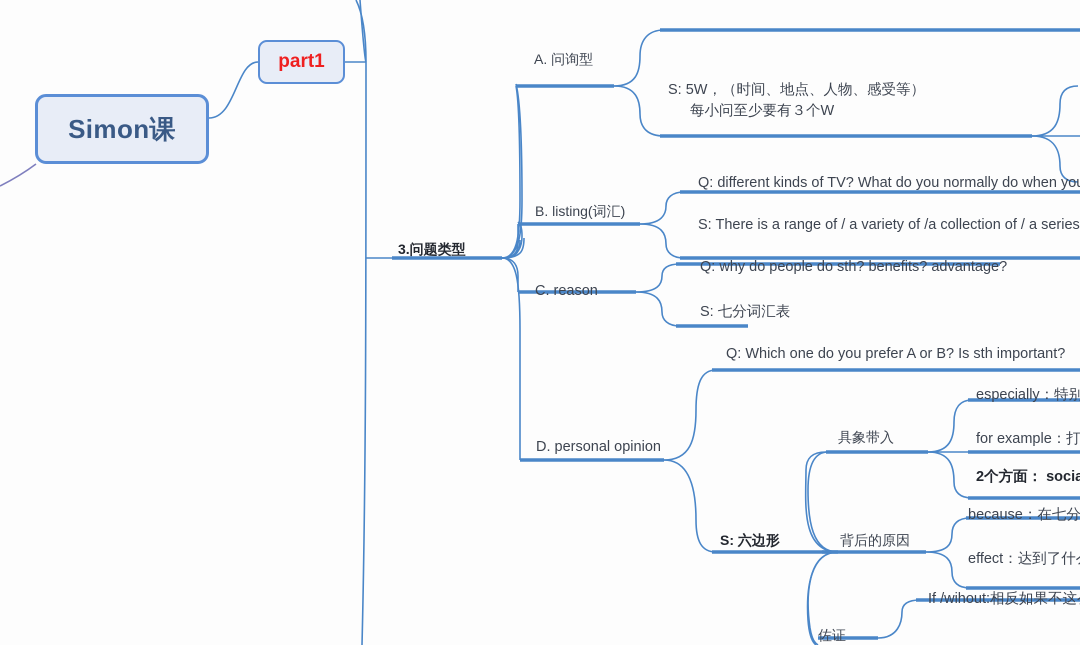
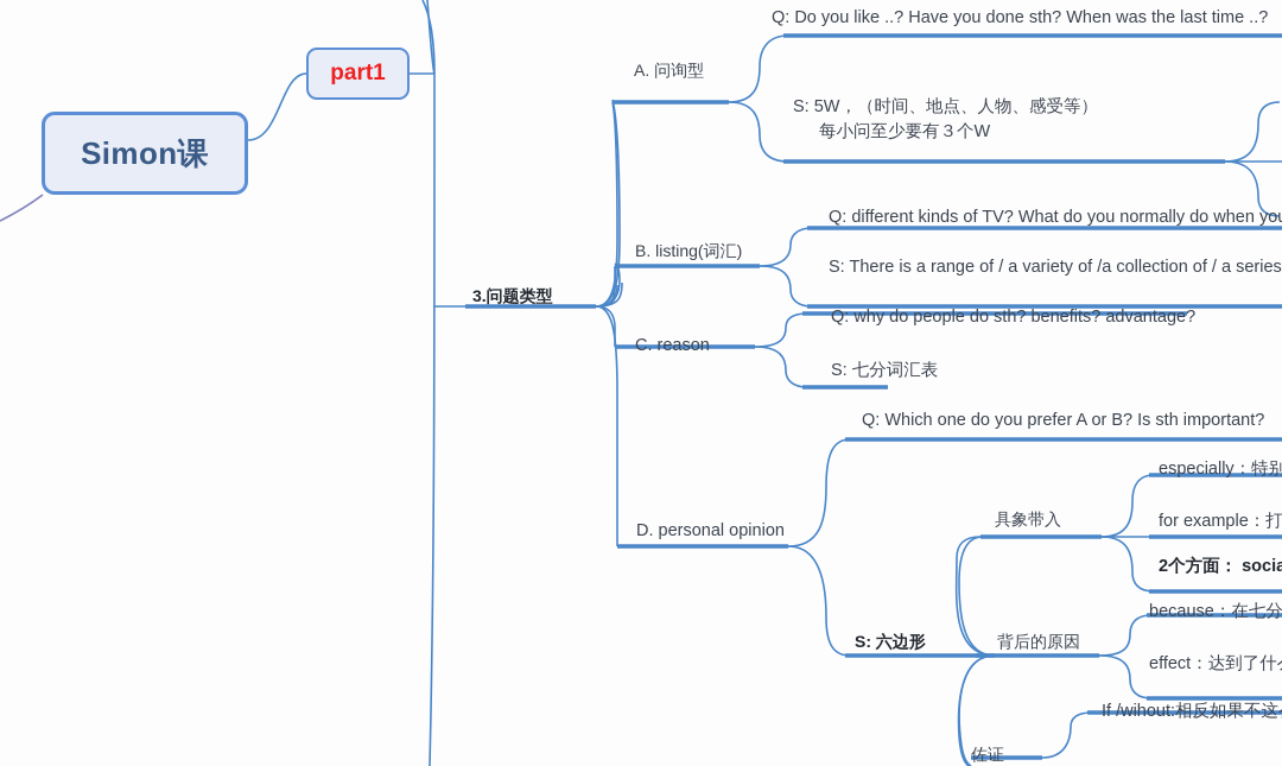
  Simon课
  part1
  3.问题类型
  A. 问询型
+ Q: Do you like ..? Have you done sth? When was the last time ..?
  S: 5W，（时间、地点、人物、感受等）
  每小问至少要有３个W
  B. listing(词汇)
  Q: different kinds of TV? What do you normally do when yo
  S: There is a range of / a variety of /a collection of / a series
  C. reason
  Q: why do people do sth? benefits? advantage?
  S: 七分词汇表
  D. personal opinion
  Q: Which one do you prefer A or B? Is sth important?
  S: 六边形
  具象带入
  especially：特别
  for example：打
  2个方面： socia
  背后的原因
  because：在七分
  effect：达到了什
  佐证
  If /wihout:相反如果不这
